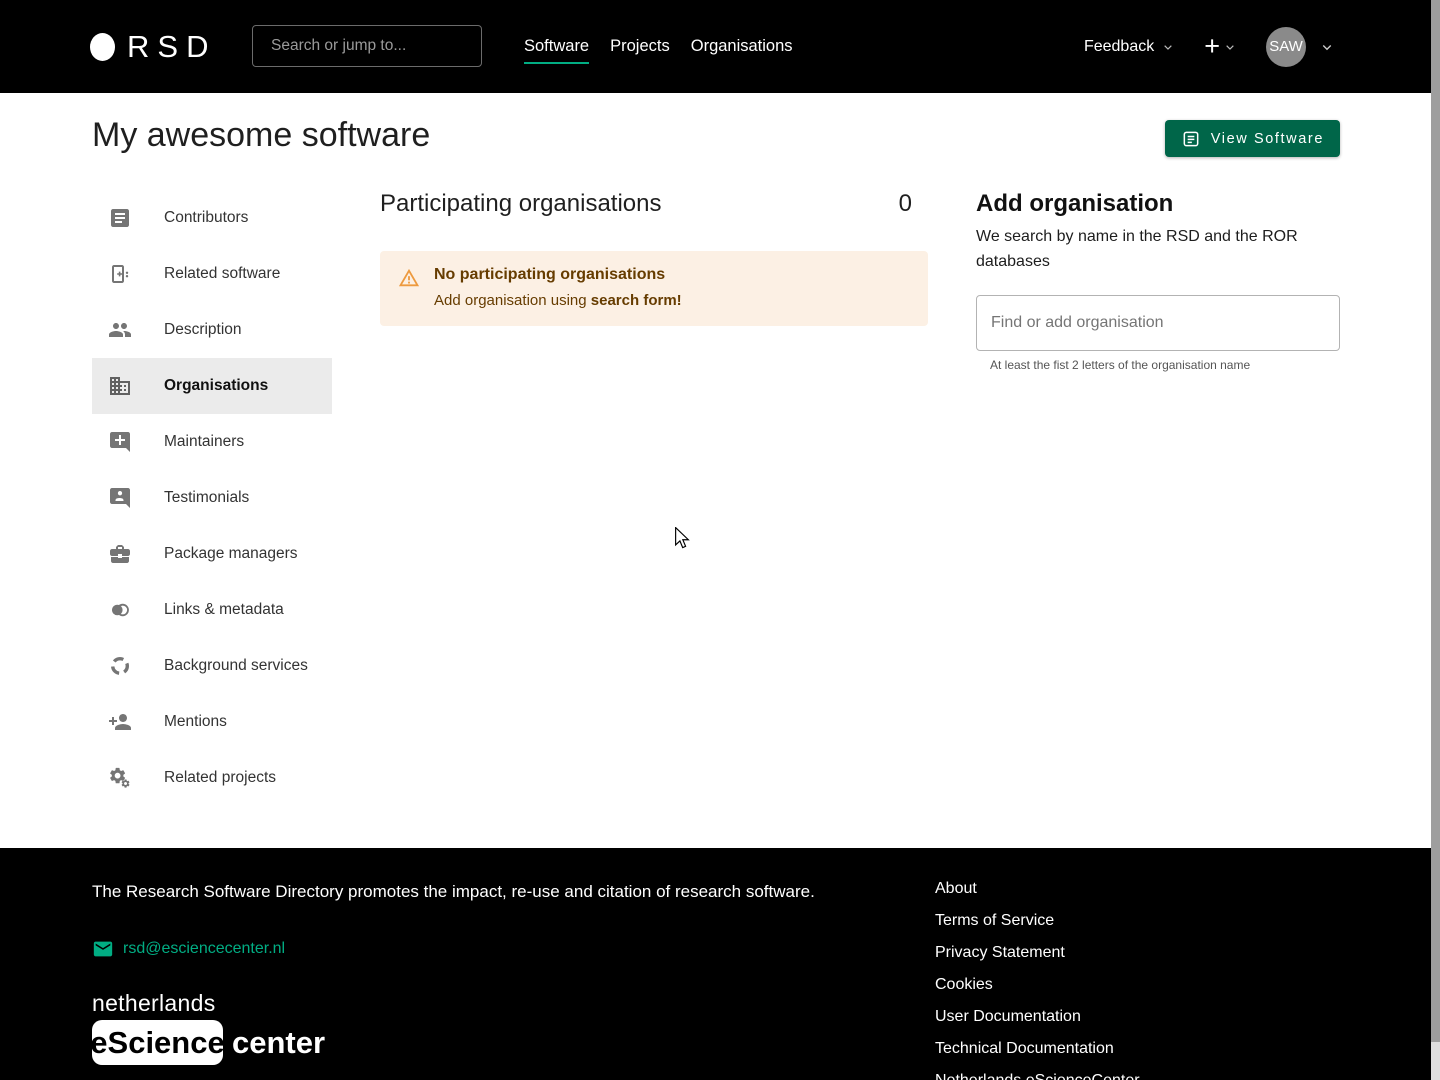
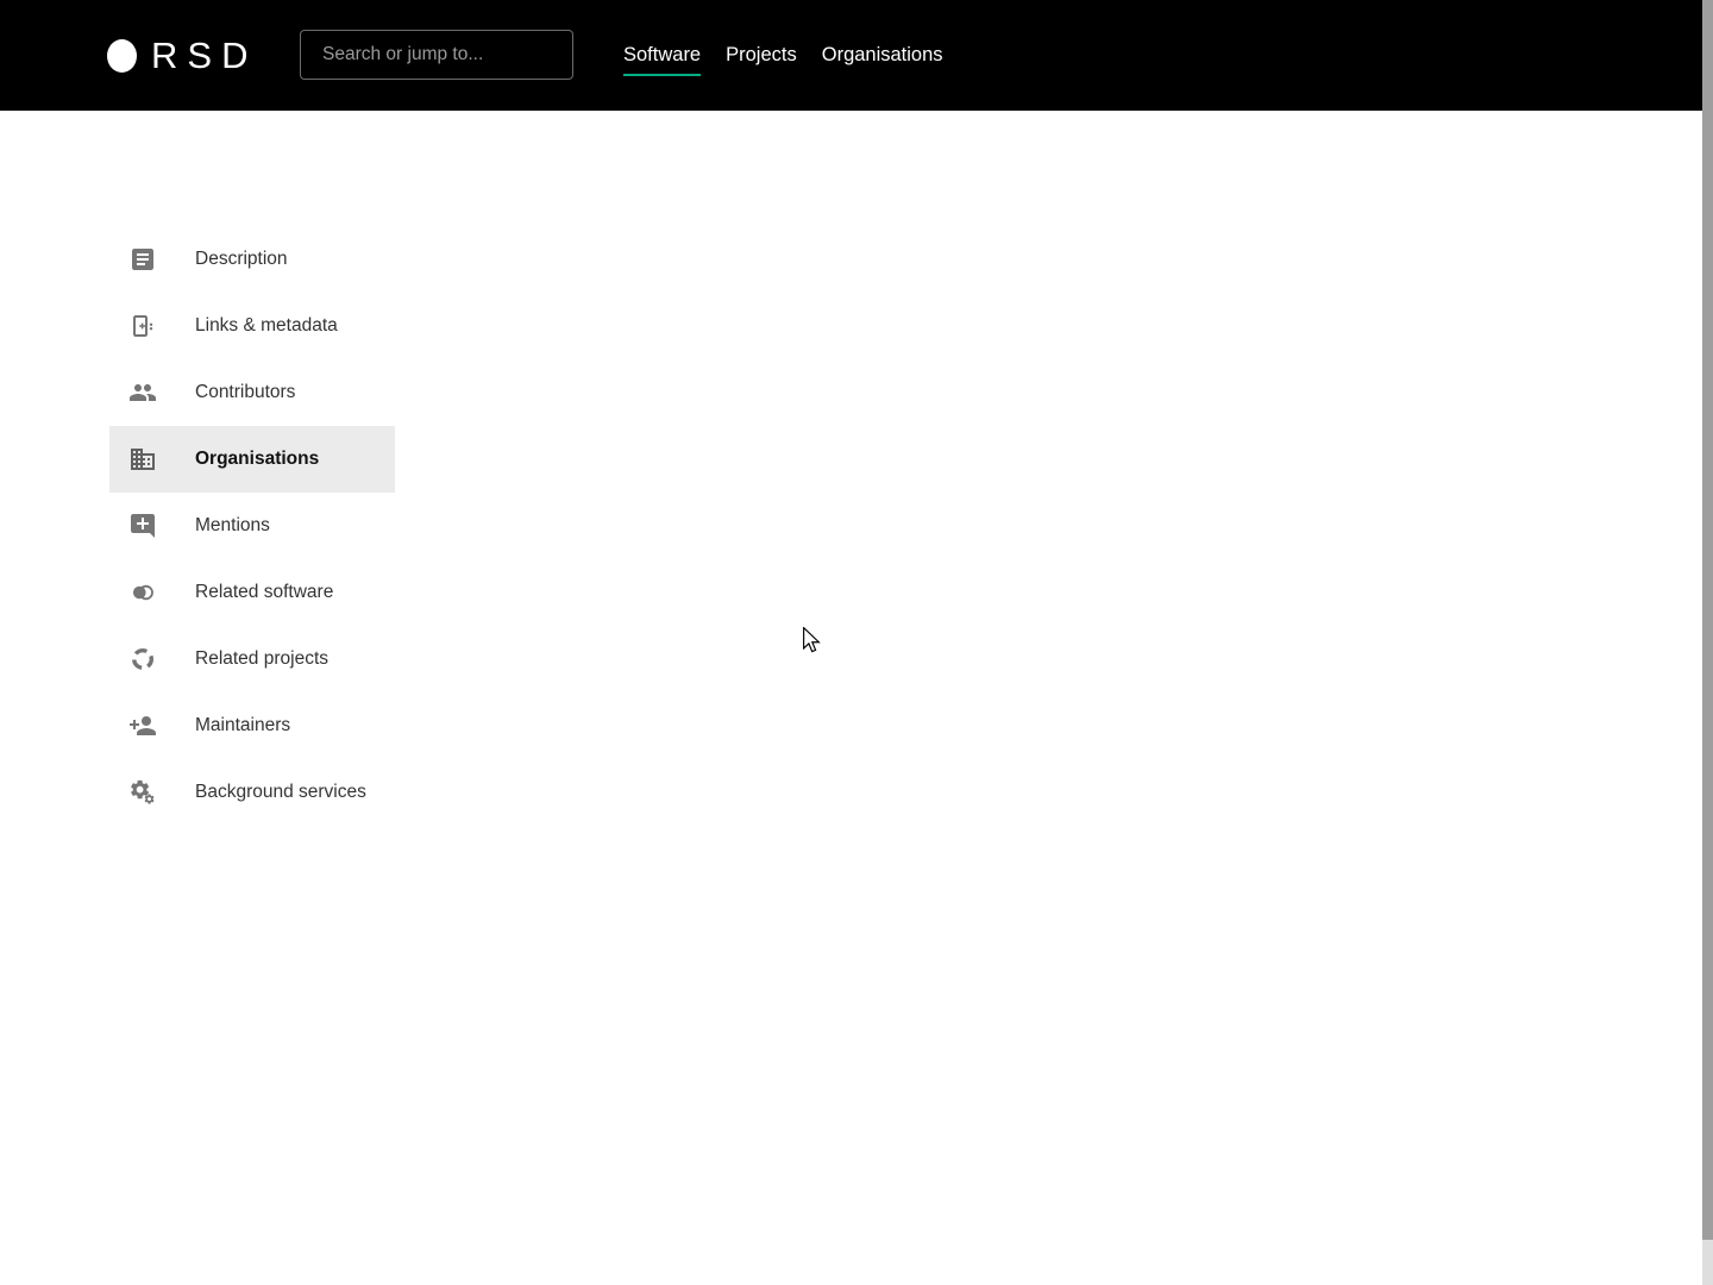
  RSD
  Search or jump to...
  Software
  Projects
  Organisations
- Feedback
- +
- SAW
- My awesome software
- View Software
- Contributors
+ Description
- Related software
+ Links & metadata
- Description
+ Contributors
  Organisations
- Maintainers
+ Mentions
- Testimonials
- Package managers
- Links & metadata
+ Related software
- Background services
+ Related projects
- Mentions
+ Maintainers
- Related projects
+ Background services
- Participating organisations
- 0
- No participating organisations
- Add organisation using search form!
- Add organisation
- We search by name in the RSD and the ROR databases
- Find or add organisation
- At least the fist 2 letters of the organisation name
- The Research Software Directory promotes the impact, re-use and citation of research software.
- rsd@esciencecenter.nl
- netherlands
- eScience
- center
- About
- Terms of Service
- Privacy Statement
- Cookies
- User Documentation
- Technical Documentation
